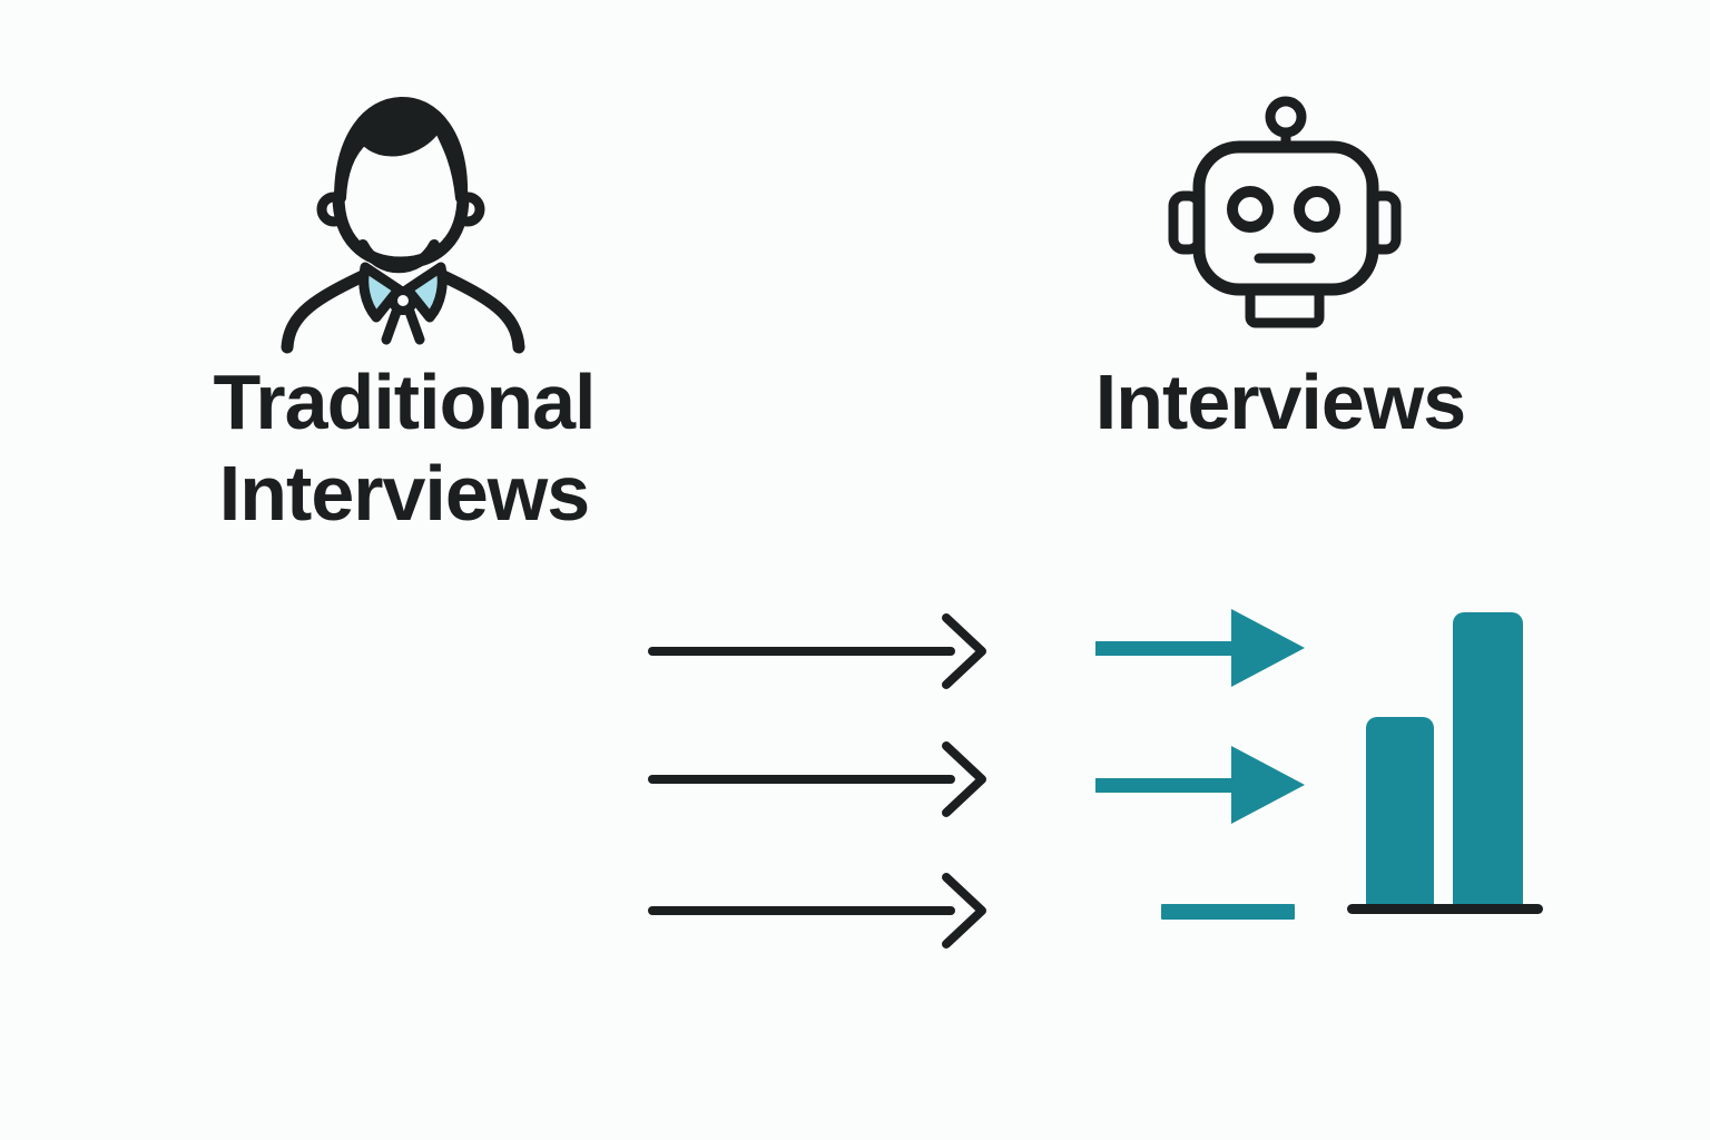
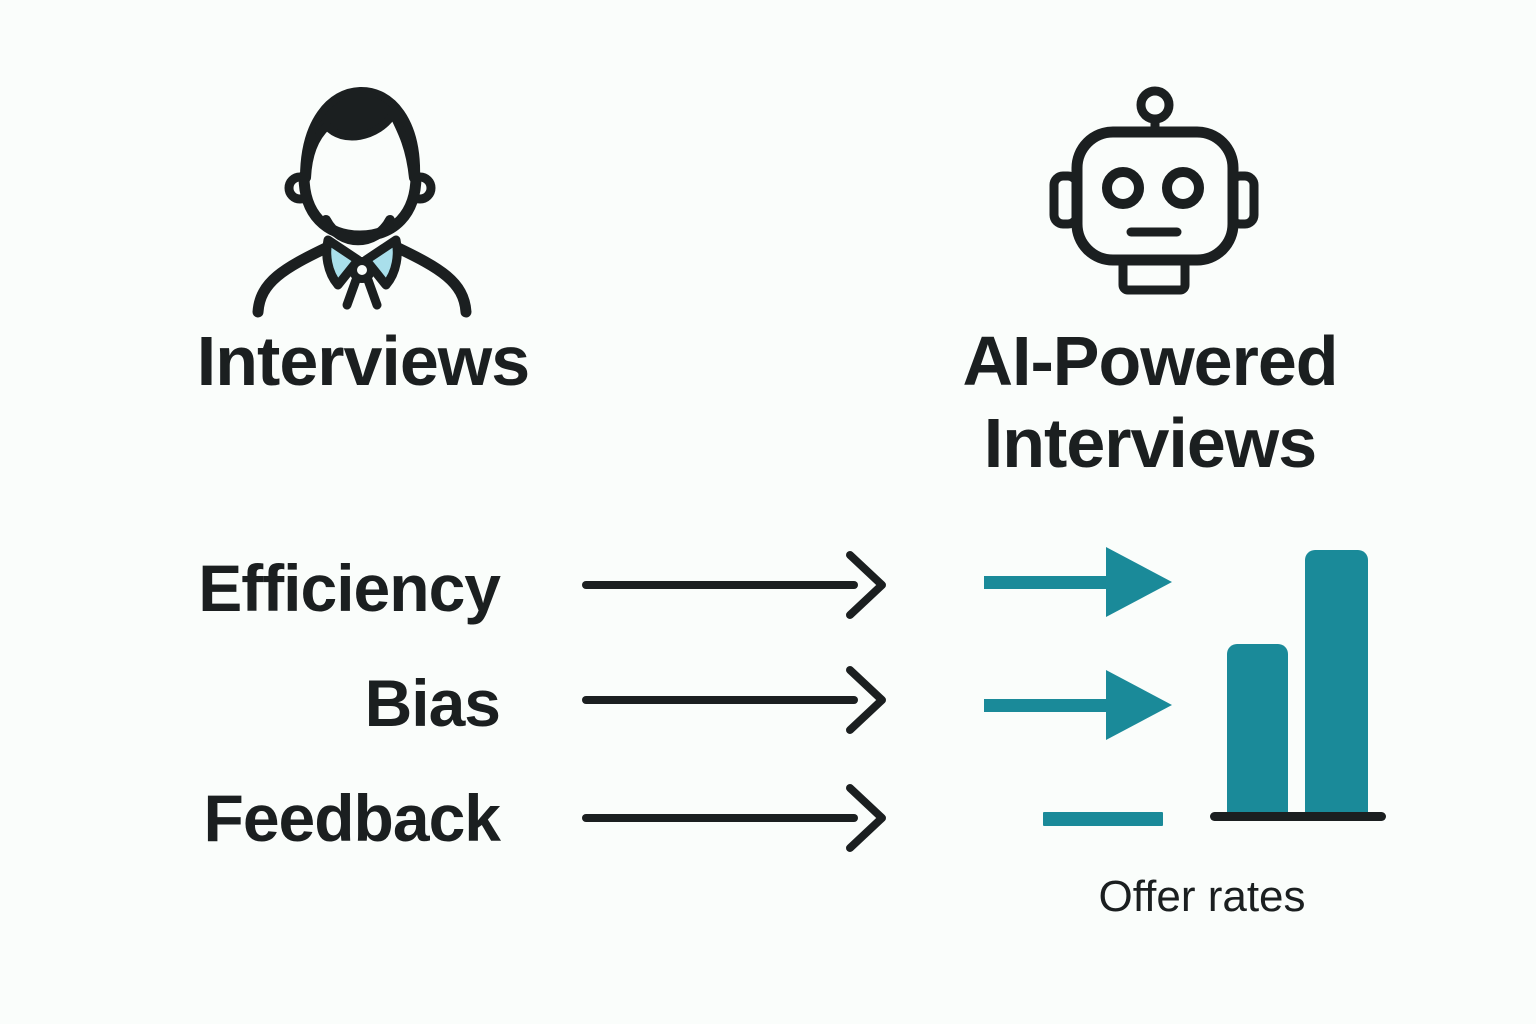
- Traditional
  Interviews
+ AI-Powered
  Interviews
+ Efficiency
+ Bias
+ Feedback
+ Offer rates
